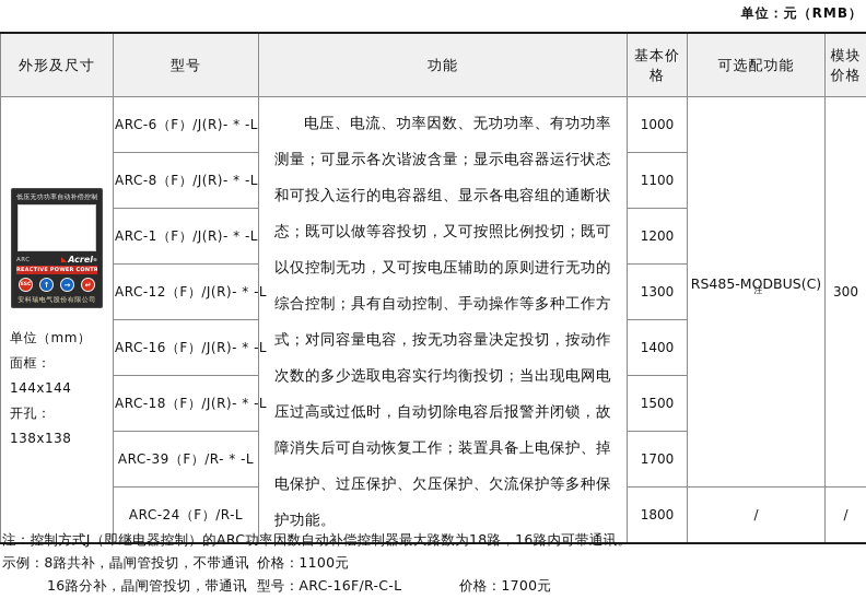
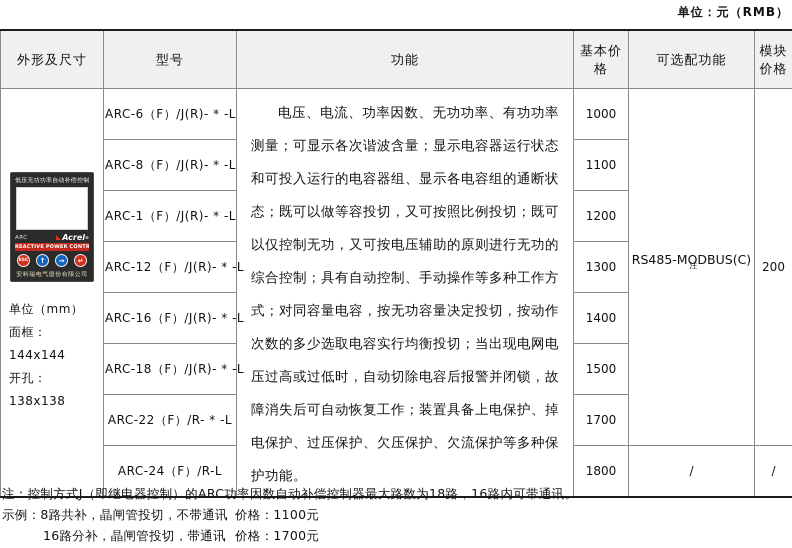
  单位：元（RMB）
  外形及尺寸	型号	功能	基本价格	可选配功能	模块价格
- Acrel ↑ → ↵ 单位（mm） 面框：144x144 开孔：138x138	ARC-6（F）/J(R)- * -L	电压、电流、功率因数、无功功率、有功功率测量；可显示各次谐波含量；显示电容器运行状态和可投入运行的电容器组、显示各电容组的通断状态；既可以做等容投切，又可按照比例投切；既可以仅控制无功，又可按电压辅助的原则进行无功的综合控制；具有自动控制、手动操作等多种工作方式；对同容量电容，按无功容量决定投切，按动作次数的多少选取电容实行均衡投切；当出现电网电压过高或过低时，自动切除电容后报警并闭锁，故障消失后可自动恢复工作；装置具备上电保护、掉电保护、过压保护、欠压保护、欠流保护等多种保护功能。	1000	RS485-MODBUS(C)注	300
+ Acrel ↑ → ↵ 单位（mm） 面框：144x144 开孔：138x138	ARC-6（F）/J(R)- * -L	电压、电流、功率因数、无功功率、有功功率测量；可显示各次谐波含量；显示电容器运行状态和可投入运行的电容器组、显示各电容组的通断状态；既可以做等容投切，又可按照比例投切；既可以仅控制无功，又可按电压辅助的原则进行无功的综合控制；具有自动控制、手动操作等多种工作方式；对同容量电容，按无功容量决定投切，按动作次数的多少选取电容实行均衡投切；当出现电网电压过高或过低时，自动切除电容后报警并闭锁，故障消失后可自动恢复工作；装置具备上电保护、掉电保护、过压保护、欠压保护、欠流保护等多种保护功能。	1000	RS485-MODBUS(C)注	200
  ARC-8（F）/J(R)- * -L	1100
  ARC-1（F）/J(R)- * -L	1200
  ARC-12（F）/J(R)- * -L	1300
  ARC-16（F）/J(R)- * -L	1400
  ARC-18（F）/J(R)- * -L	1500
- ARC-39（F）/R- * -L	1700
+ ARC-22（F）/R- * -L	1700
  ARC-24（F）/R-L	1800	/	/
  注：控制方式J（即继电器控制）的ARC功率因数自动补偿控制器最大路数为18路，16路内可带通讯。
  示例：8路共补，晶闸管投切，不带通讯
  价格：1100元
  16路分补，晶闸管投切，带通讯
- 型号：ARC-16F/R-C-L
  价格：1700元
